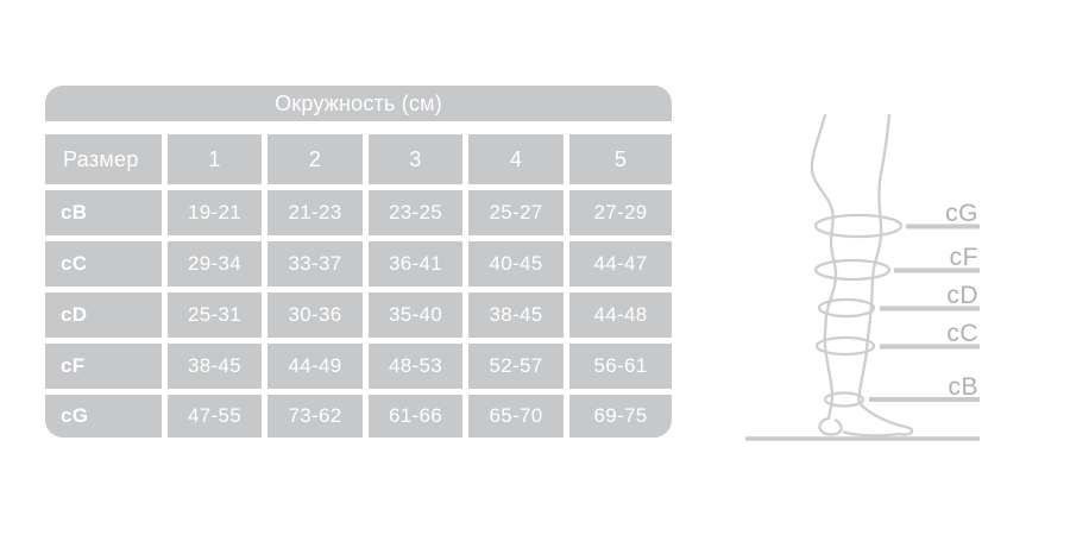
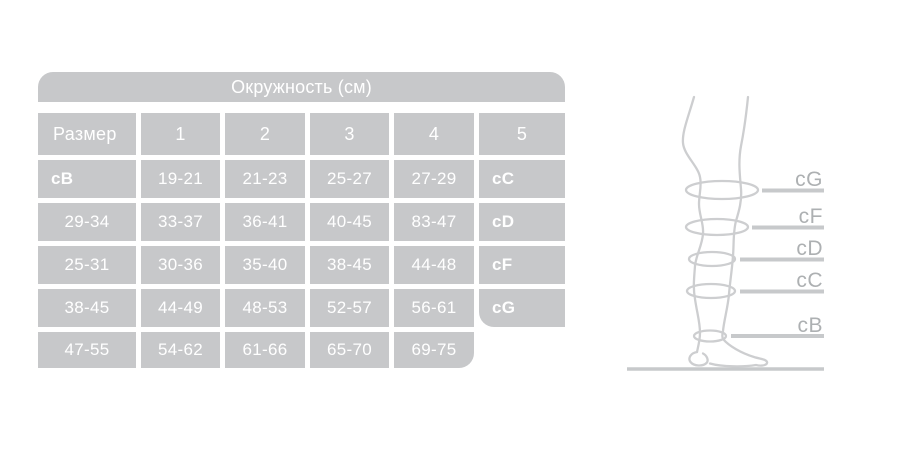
  Окружность (см)
  Размер
  1
  2
  3
  4
  5
  cB
  19-21
  21-23
- 23-25
  25-27
  27-29
  cC
  29-34
  33-37
  36-41
  40-45
- 44-47
+ 83-47
  cD
  25-31
  30-36
  35-40
  38-45
  44-48
  cF
  38-45
  44-49
  48-53
  52-57
  56-61
  cG
  47-55
- 73-62
+ 54-62
  61-66
  65-70
  69-75
  cG
  cF
  cD
  cC
  cB
